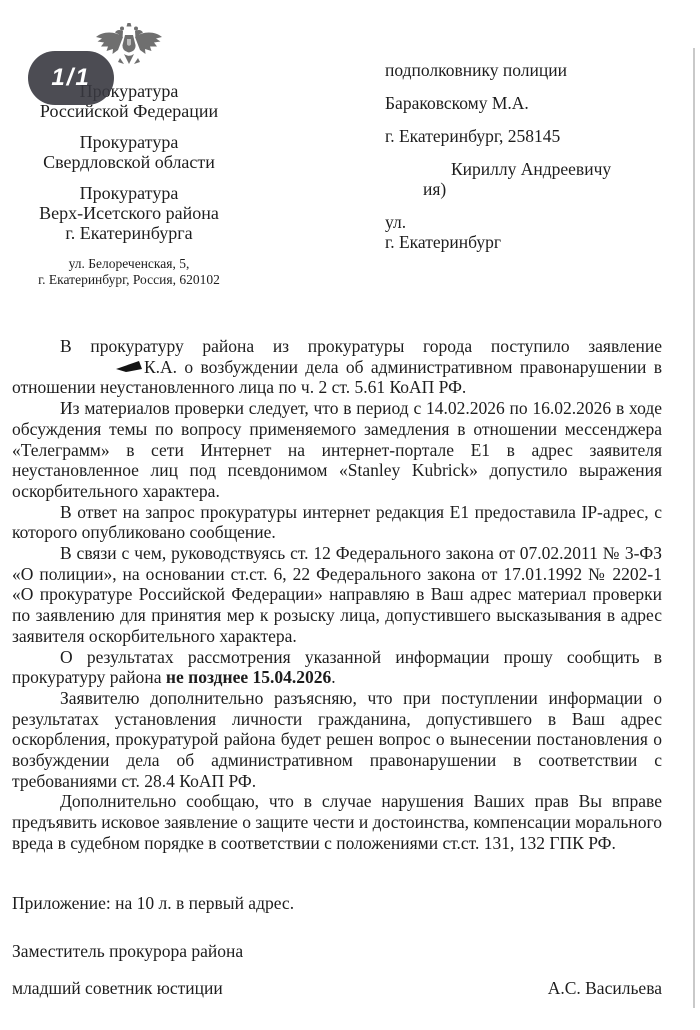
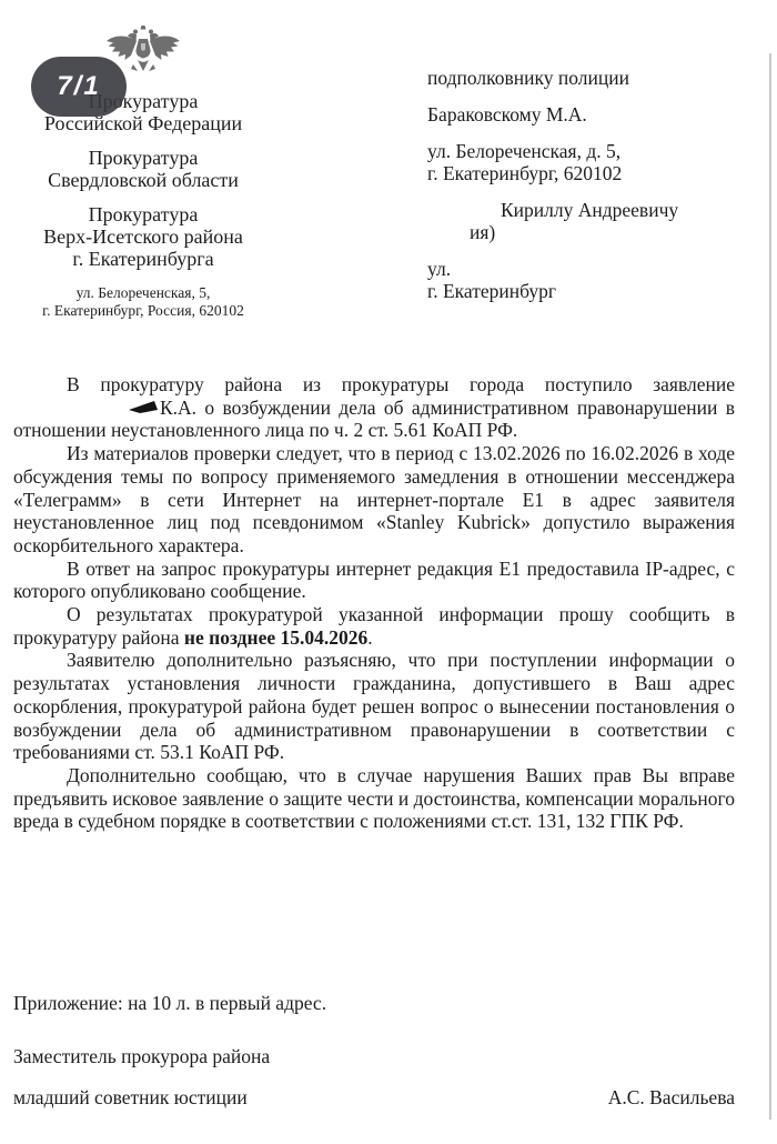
- 1/1
+ 7/1
  куратура
  Российской Федерации
  Прокуратура
  Свердловской области
  Прокуратура
  Верх-Исетского района
  г. Екатеринбурга
  ул. Белореченская, 5,
  г. Екатеринбург, Россия, 620102
  подполковнику полиции
  Бараковскому М.А.
+ ул. Белореченская, д. 5,
- г. Екатеринбург, 258145
+ г. Екатеринбург, 620102
  Кириллу Андреевичу
  ия)
  ул.
  г. Екатеринбург
  В прокуратуру района из прокуратуры города поступило заявление К.А. о возбуждении дела об административном правонарушении в отношении неустановленного лица по ч. 2 ст. 5.61 КоАП РФ.
- Из материалов проверки следует, что в период с 14.02.2026 по 16.02.2026 в ходе обсуждения темы по вопросу применяемого замедления в отношении мессенджера «Телеграмм» в сети Интернет на интернет-портале Е1 в адрес заявителя неустановленное лиц под псевдонимом «Stanley Kubrick» допустило выражения оскорбительного характера.
+ Из материалов проверки следует, что в период с 13.02.2026 по 16.02.2026 в ходе обсуждения темы по вопросу применяемого замедления в отношении мессенджера «Телеграмм» в сети Интернет на интернет-портале Е1 в адрес заявителя неустановленное лиц под псевдонимом «Stanley Kubrick» допустило выражения оскорбительного характера.
  В ответ на запрос прокуратуры интернет редакция Е1 предоставила IP-адрес, с которого опубликовано сообщение.
- В связи с чем, руководствуясь ст. 12 Федерального закона от 07.02.2011 № 3-ФЗ «О полиции», на основании ст.ст. 6, 22 Федерального закона от 17.01.1992 № 2202-1 «О прокуратуре Российской Федерации» направляю в Ваш адрес материал проверки по заявлению для принятия мер к розыску лица, допустившего высказывания в адрес заявителя оскорбительного характера.
- О результатах рассмотрения указанной информации прошу сообщить в прокуратуру района не позднее 15.04.2026.
+ О результатах прокуратурой указанной информации прошу сообщить в прокуратуру района не позднее 15.04.2026.
- Заявителю дополнительно разъясняю, что при поступлении информации о результатах установления личности гражданина, допустившего в Ваш адрес оскорбления, прокуратурой района будет решен вопрос о вынесении постановления о возбуждении дела об административном правонарушении в соответствии с требованиями ст. 28.4 КоАП РФ.
+ Заявителю дополнительно разъясняю, что при поступлении информации о результатах установления личности гражданина, допустившего в Ваш адрес оскорбления, прокуратурой района будет решен вопрос о вынесении постановления о возбуждении дела об административном правонарушении в соответствии с требованиями ст. 53.1 КоАП РФ.
  Дополнительно сообщаю, что в случае нарушения Ваших прав Вы вправе предъявить исковое заявление о защите чести и достоинства, компенсации морального вреда в судебном порядке в соответствии с положениями ст.ст. 131, 132 ГПК РФ.
  Приложение: на 10 л. в первый адрес.
  Заместитель прокурора района
  младший советник юстиции
  А.С. Васильева
